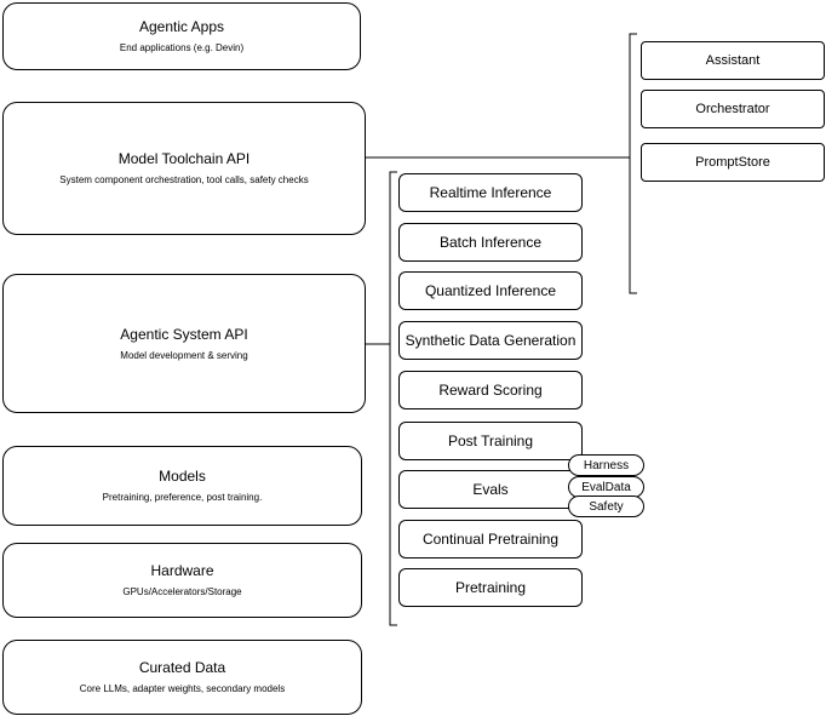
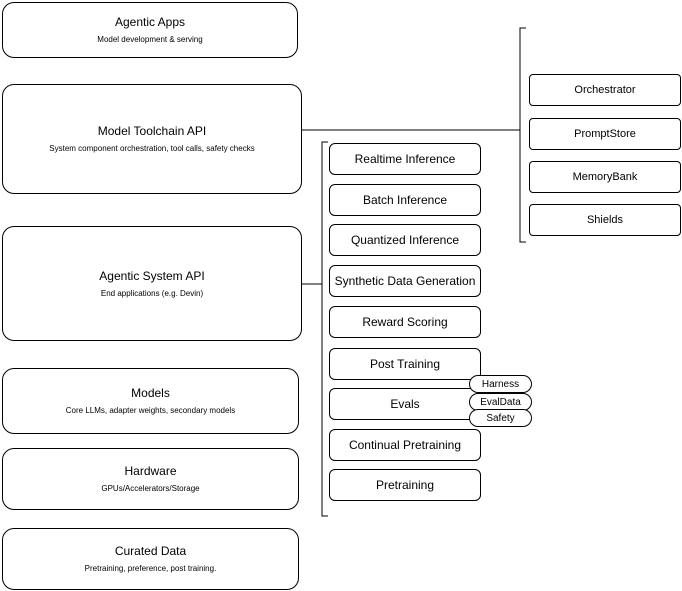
  Agentic Apps
- End applications (e.g. Devin)
+ Model development & serving
  Model Toolchain API
  System component orchestration, tool calls, safety checks
  Agentic System API
- Model development & serving
+ End applications (e.g. Devin)
  Models
- Pretraining, preference, post training.
+ Core LLMs, adapter weights, secondary models
  Hardware
  GPUs/Accelerators/Storage
  Curated Data
- Core LLMs, adapter weights, secondary models
+ Pretraining, preference, post training.
- Assistant
  Orchestrator
  PromptStore
+ MemoryBank
+ Shields
  Realtime Inference
  Batch Inference
  Quantized Inference
  Synthetic Data Generation
  Reward Scoring
  Post Training
  Evals
  Continual Pretraining
  Pretraining
  Harness
  EvalData
  Safety
